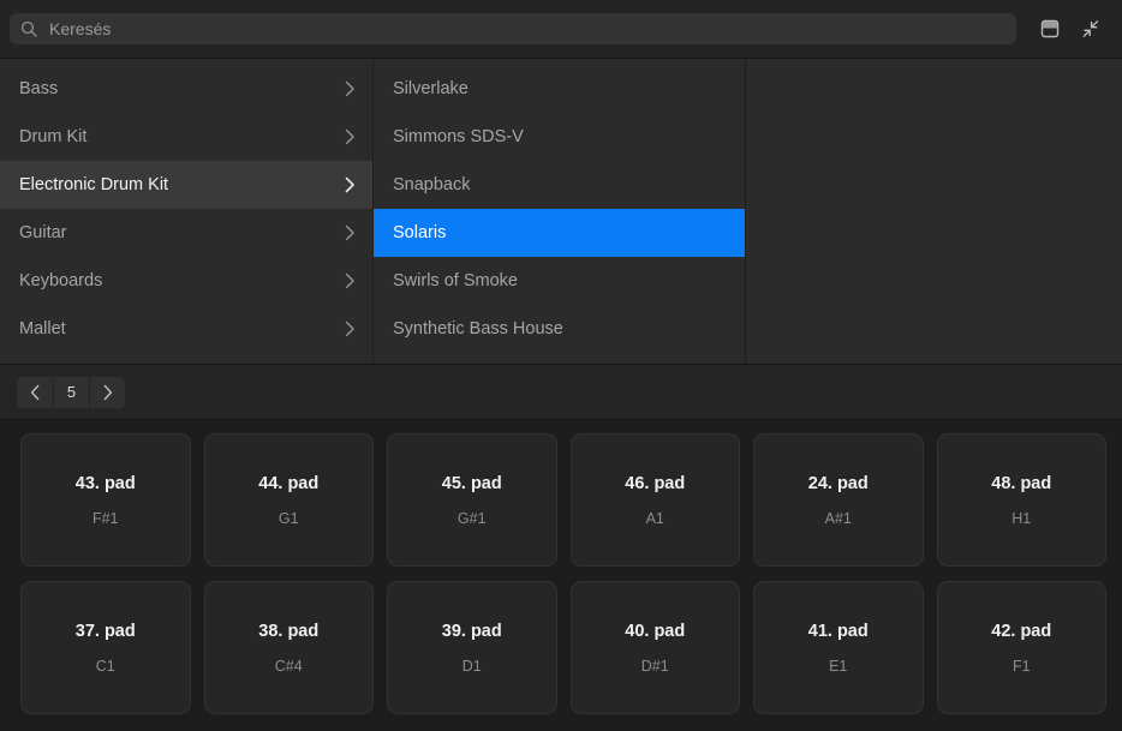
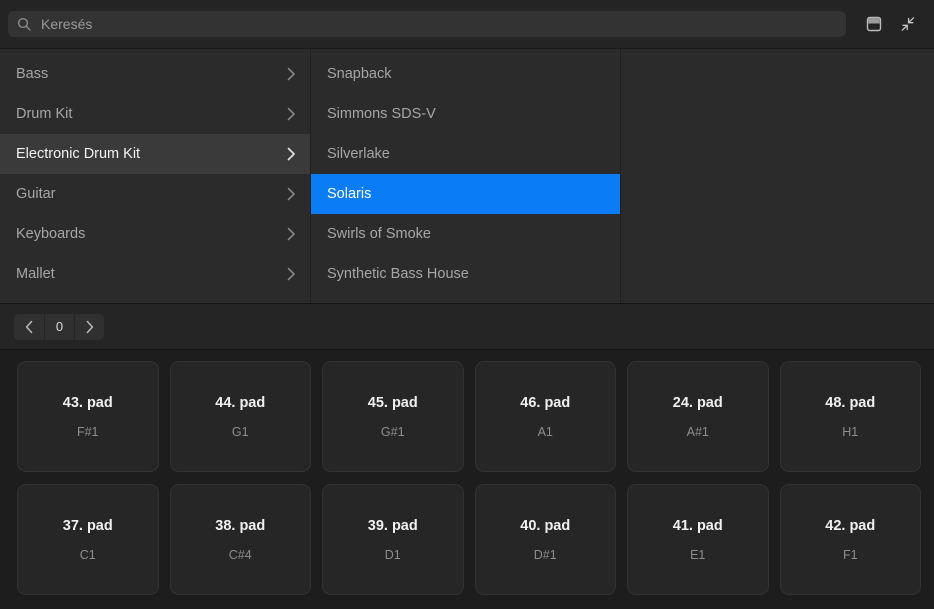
  Keresés
  Bass
  Drum Kit
  Electronic Drum Kit
  Guitar
  Keyboards
  Mallet
- Silverlake
+ Snapback
  Simmons SDS-V
- Snapback
+ Silverlake
  Solaris
  Swirls of Smoke
  Synthetic Bass House
- 5
+ 0
  43. pad
  F#1
  44. pad
  G1
  45. pad
  G#1
  46. pad
  A1
  24. pad
  A#1
  48. pad
  H1
  37. pad
  C1
  38. pad
  C#4
  39. pad
  D1
  40. pad
  D#1
  41. pad
  E1
  42. pad
  F1
